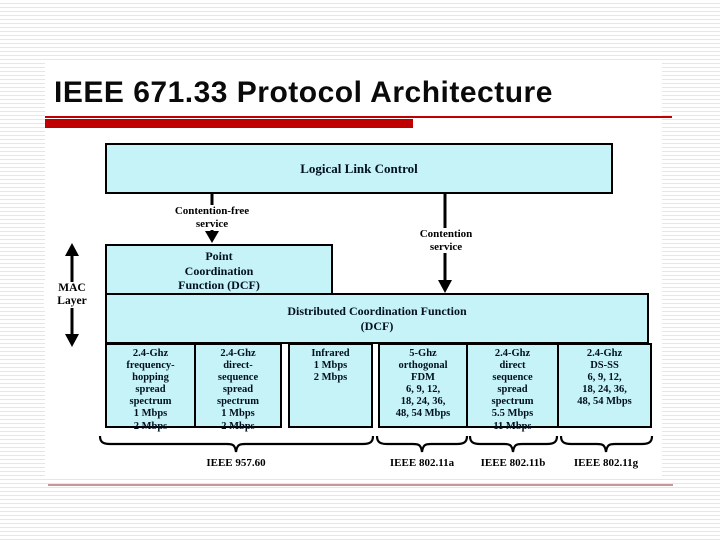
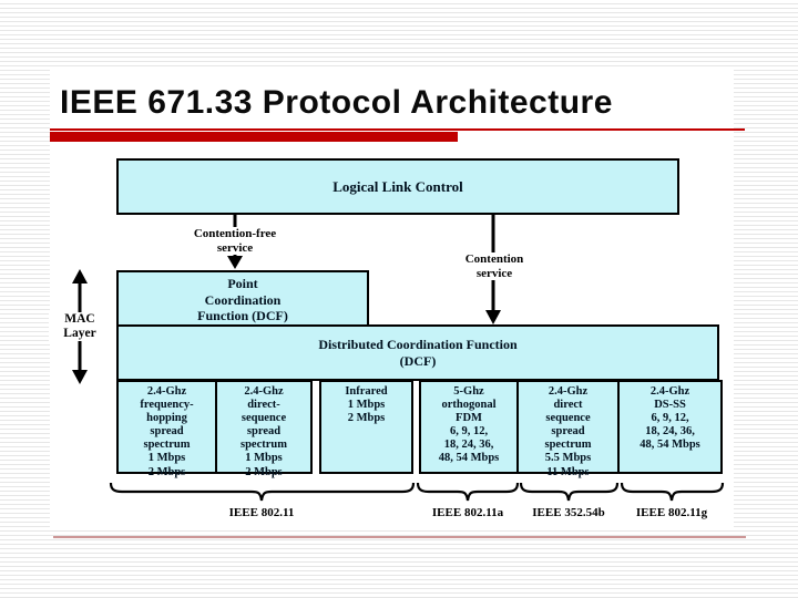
  IEEE 671.33 Protocol Architecture
  Logical Link Control
  Point
  Coordination
  Function (DCF)
  Distributed Coordination Function
  (DCF)
  2.4-Ghz
  frequency-
  hopping
  spread
  spectrum
  1 Mbps
  2 Mbps
  2.4-Ghz
  direct-
  sequence
  spread
  spectrum
  1 Mbps
  2 Mbps
  Infrared
  1 Mbps
  2 Mbps
  5-Ghz
  orthogonal
  FDM
  6, 9, 12,
  18, 24, 36,
  48, 54 Mbps
  2.4-Ghz
  direct
  sequence
  spread
  spectrum
  5.5 Mbps
  11 Mbps
  2.4-Ghz
  DS-SS
  6, 9, 12,
  18, 24, 36,
  48, 54 Mbps
  Contention-free
  service
  Contention
  service
  MAC
  Layer
- IEEE 957.60
+ IEEE 802.11
  IEEE 802.11a
- IEEE 802.11b
+ IEEE 352.54b
  IEEE 802.11g
